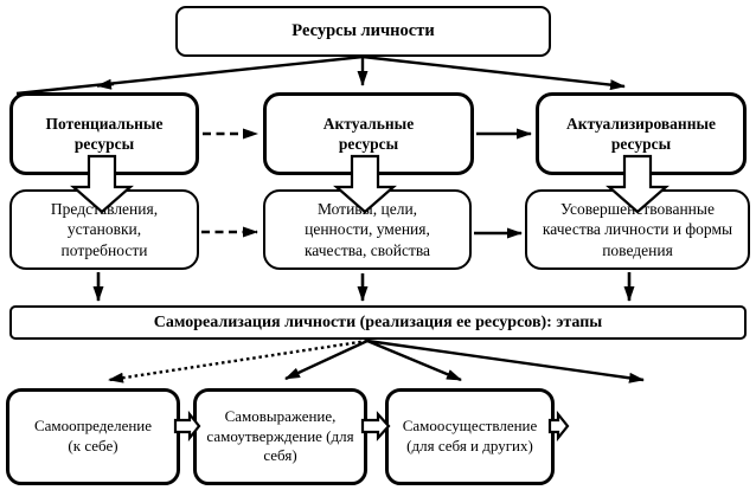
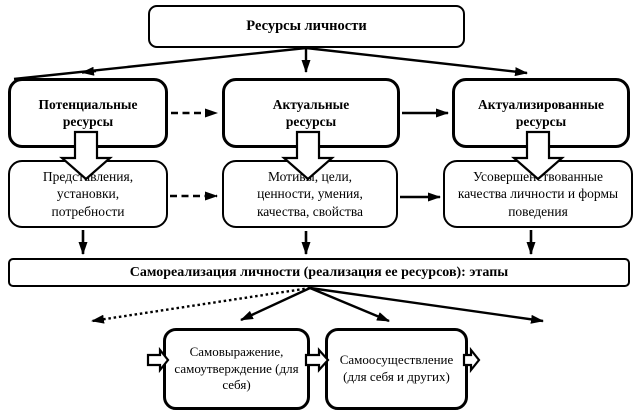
  Ресурсы личности
  Потенциальные ресурсы
  Актуальные ресурсы
  Актуализированные ресурсы
  Предствления, установки, потребности
  Мотив, цели, ценности, умения, качества, свойства
  Усовершентвованные качества личности и формы поведения
  Самореализация личности (реализация ее ресурсов): этапы
- Самоопределение (к себе)
  Самовыражение, самоутверждение (для себя)
  Самоосуществление (для себя и других)
